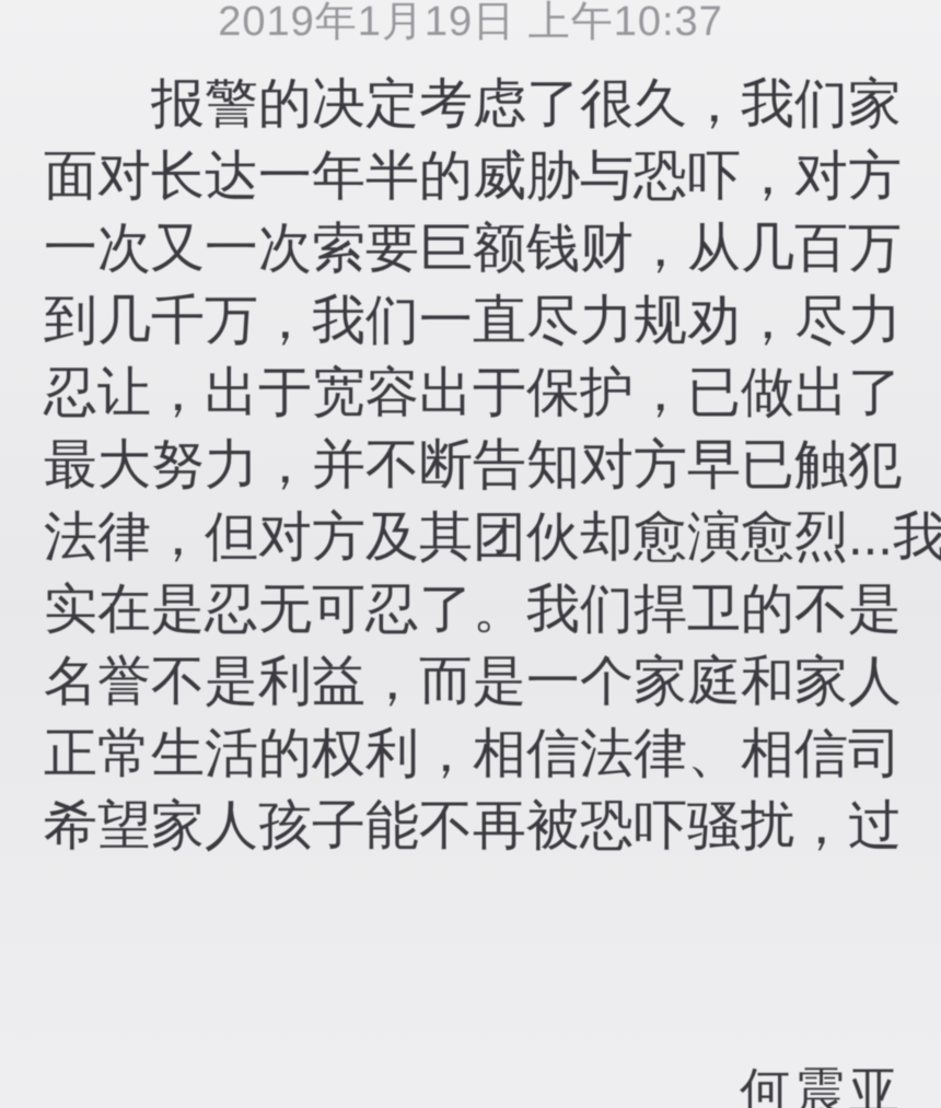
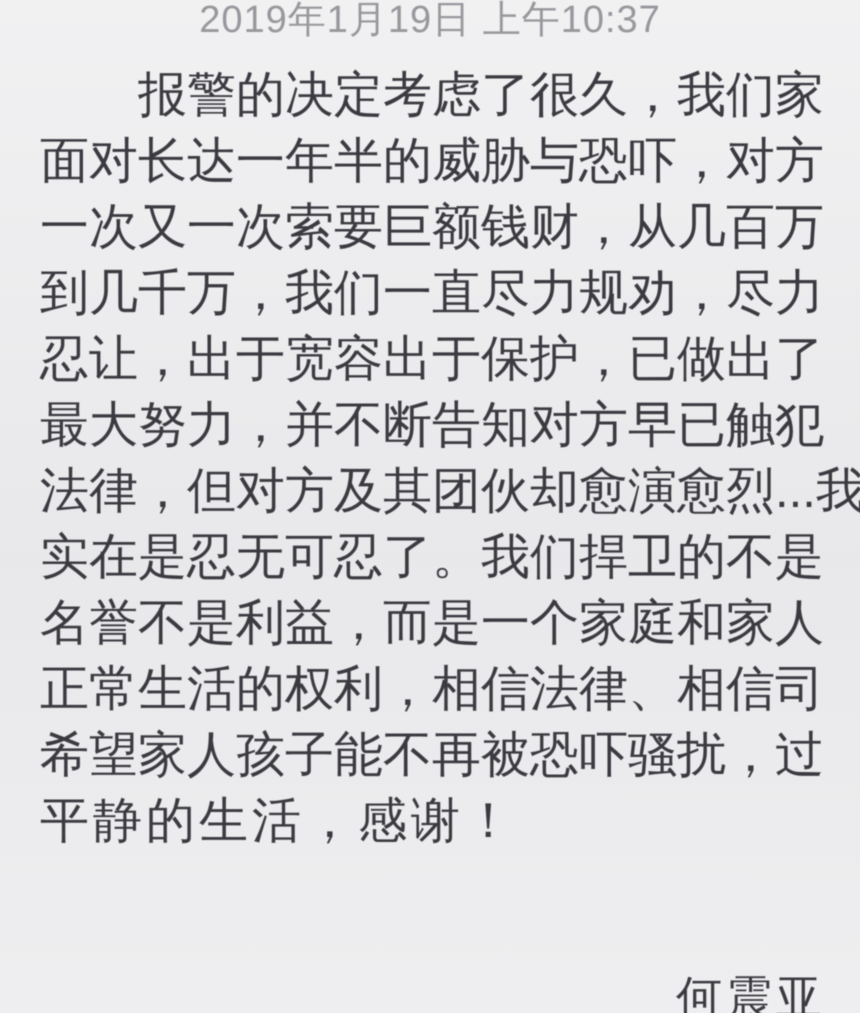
  2019年1月19日 上午10:37
  报警的决定考虑了很久，我们家
  面对长达一年半的威胁与恐吓，对方
  一次又一次索要巨额钱财，从几百万
  到几千万，我们一直尽力规劝，尽力
  忍让，出于宽容出于保护，已做出了
  最大努力，并不断告知对方早已触犯
  法律，但对方及其团伙却愈演愈烈...我
  实在是忍无可忍了。我们捍卫的不是
  名誉不是利益，而是一个家庭和家人
  正常生活的权利，相信法律、相信司
  希望家人孩子能不再被恐吓骚扰，过
+ 平静的生活，感谢！
  何震亚
